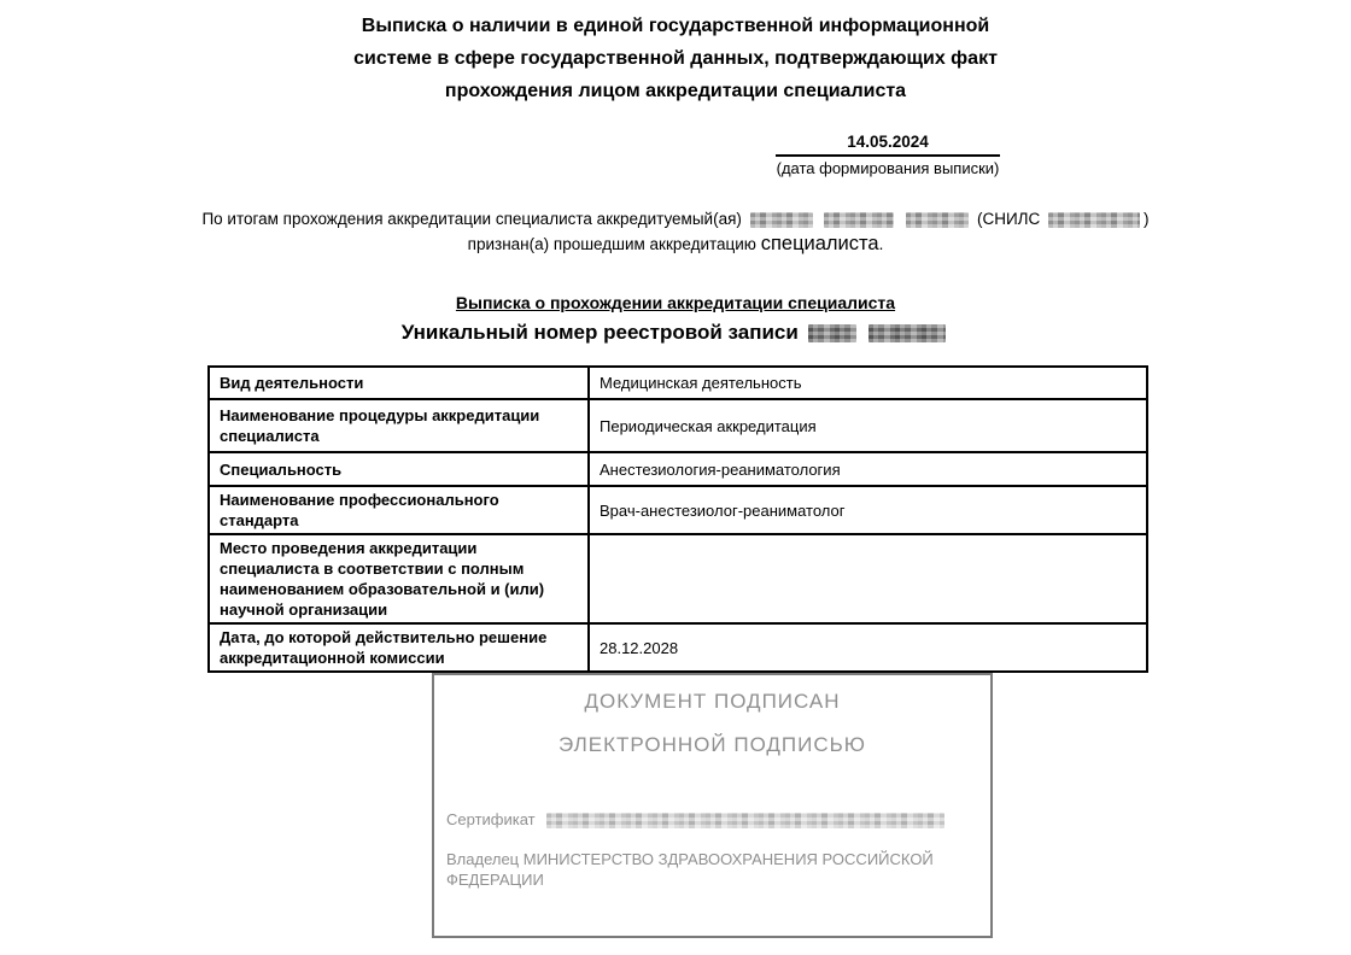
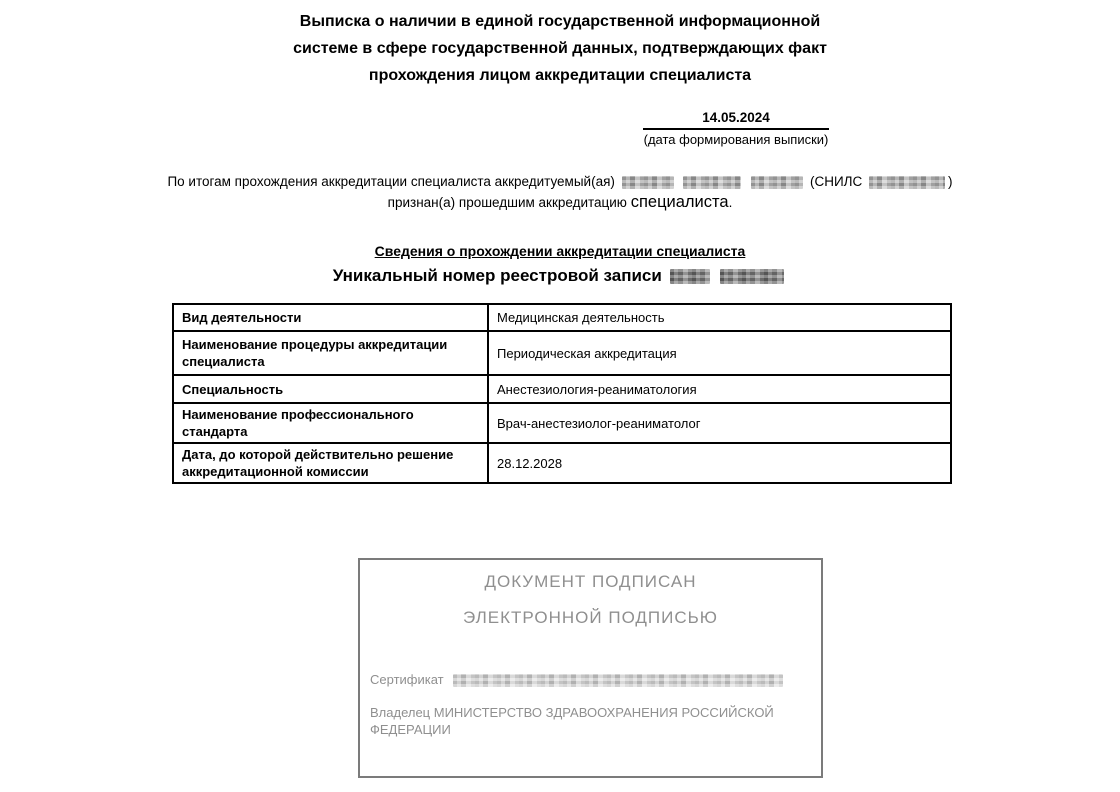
  Выписка о наличии в единой государственной информационной
  системе в сфере государственной данных, подтверждающих факт
  прохождения лицом аккредитации специалиста
  14.05.2024
  (дата формирования выписки)
  По итогам прохождения аккредитации специалиста аккредитуемый(ая) (СНИЛС )
  признан(а) прошедшим аккредитацию специалиста.
- Выписка о прохождении аккредитации специалиста
+ Сведения о прохождении аккредитации специалиста
  Уникальный номер реестровой записи
  Вид деятельности	Медицинская деятельность
  Наименование процедуры аккредитации специалиста	Периодическая аккредитация
  Специальность	Анестезиология-реаниматология
  Наименование профессионального стандарта	Врач-анестезиолог-реаниматолог
- Место проведения аккредитации специалиста в соответствии с полным наименованием образовательной и (или) научной организации
  Дата, до которой действительно решение аккредитационной комиссии	28.12.2028
  ДОКУМЕНТ ПОДПИСАН
  ЭЛЕКТРОННОЙ ПОДПИСЬЮ
  Сертификат
  Владелец МИНИСТЕРСТВО ЗДРАВООХРАНЕНИЯ РОССИЙСКОЙ ФЕДЕРАЦИИ
